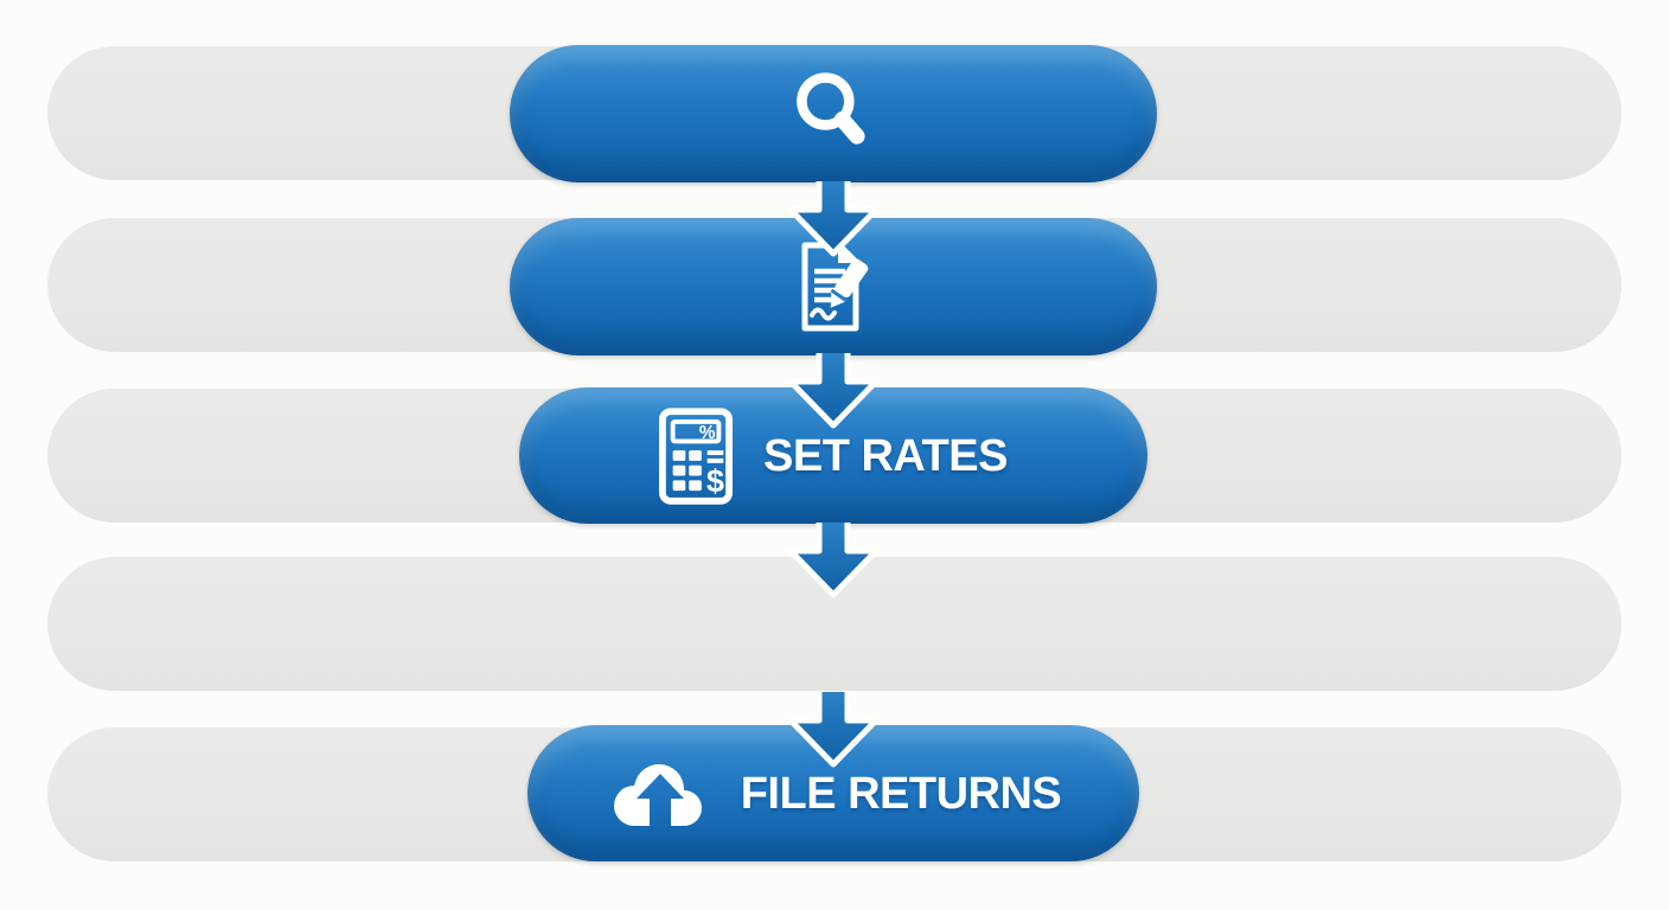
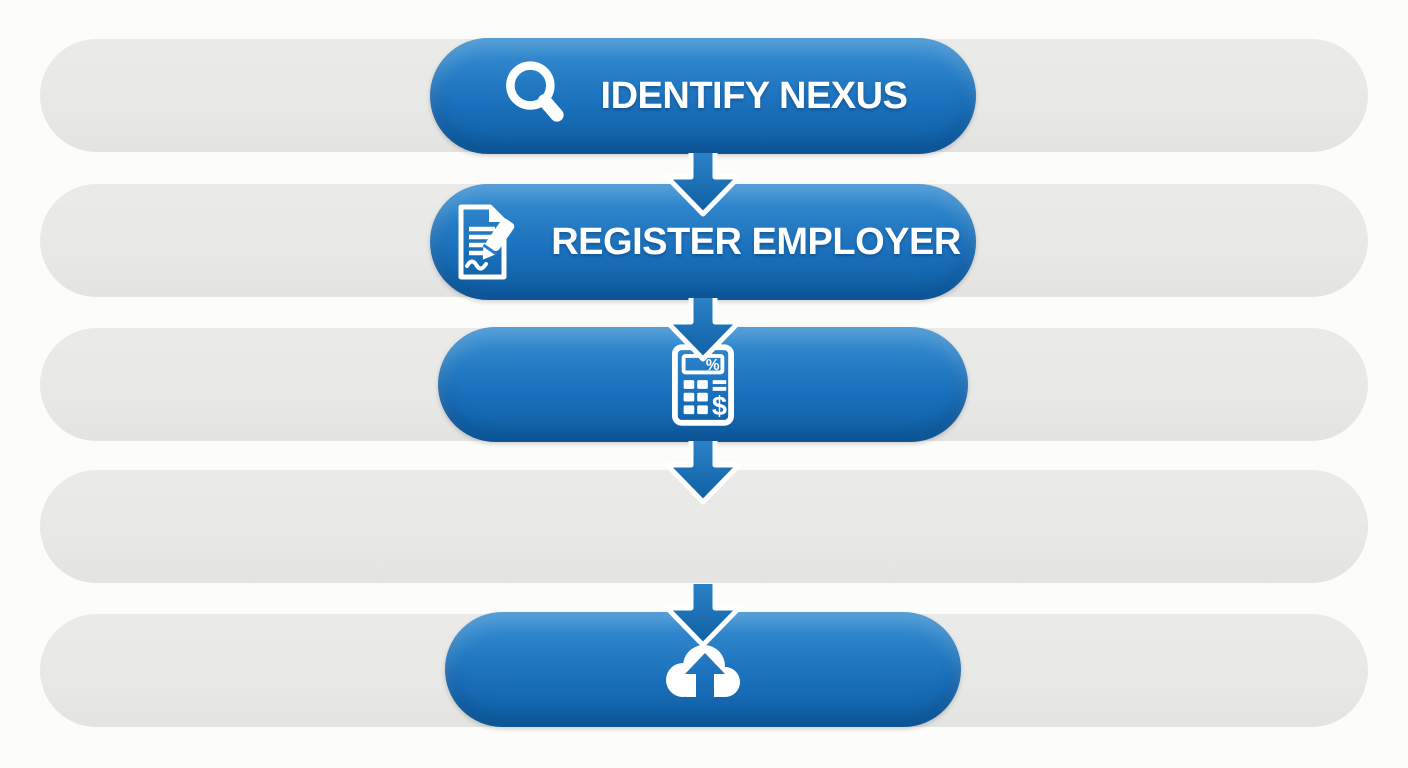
+ IDENTIFY NEXUS
+ REGISTER EMPLOYER
  %
  $
- SET RATES
- FILE RETURNS
